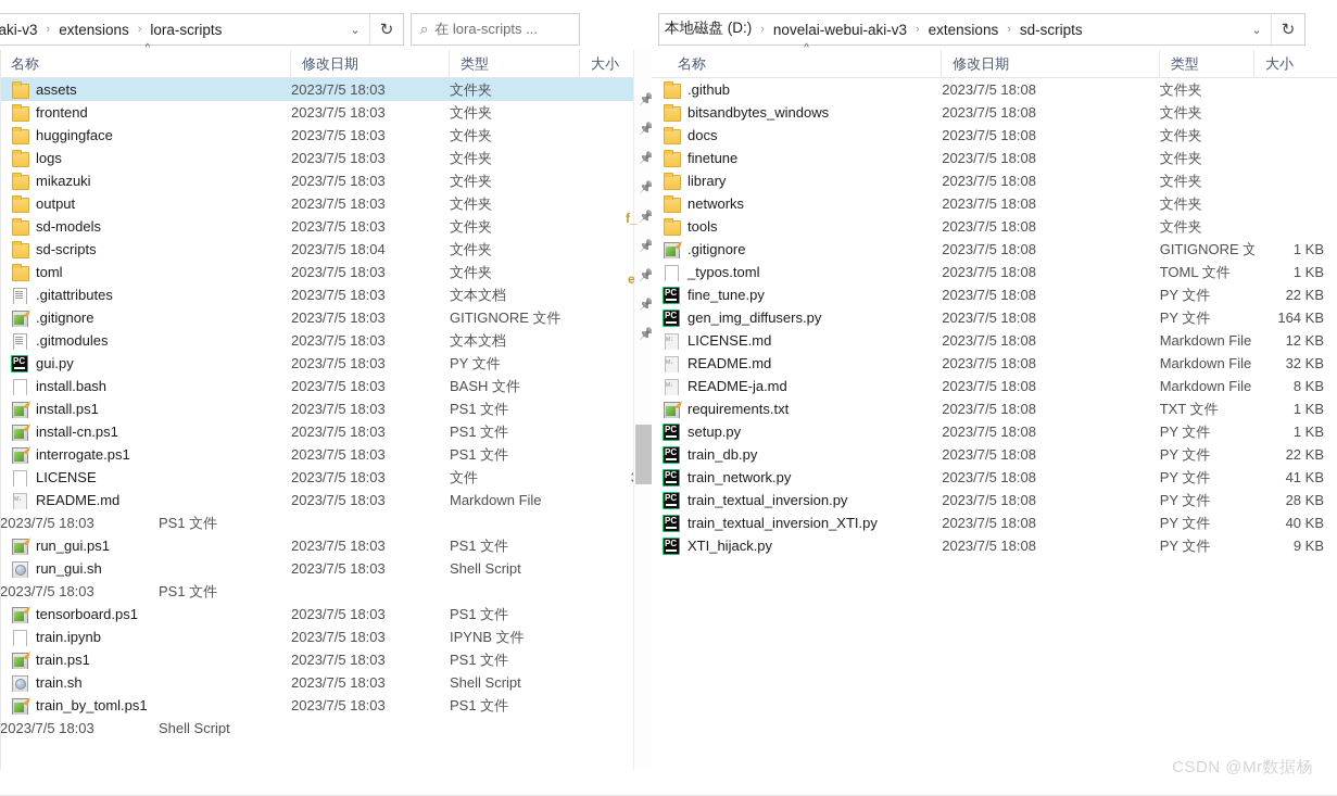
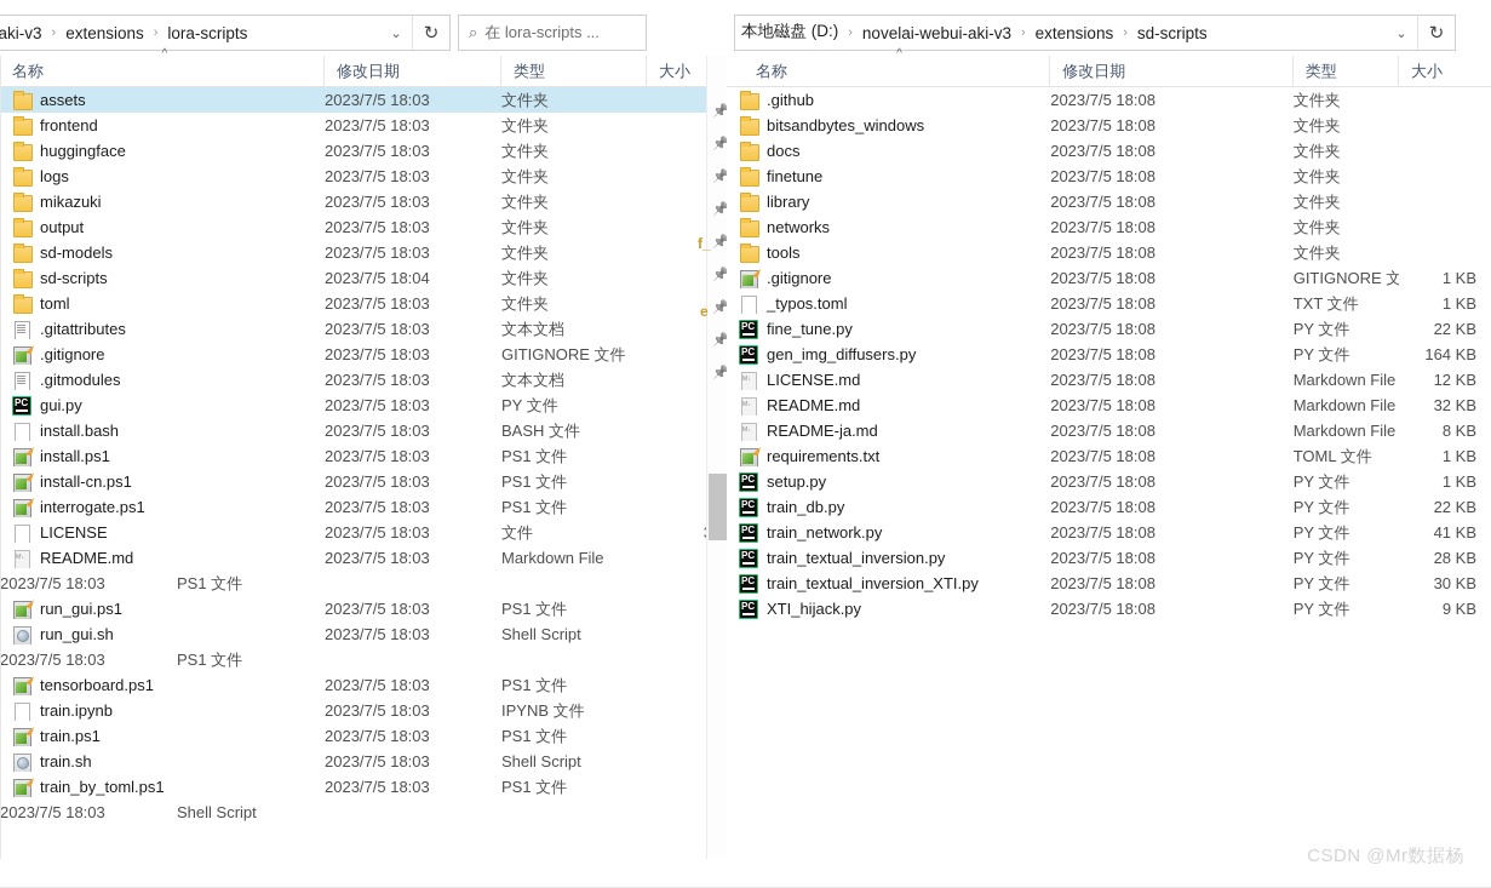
  aki-v3
  ›
  extensions
  ›
  lora-scripts
  ⌄
  ↻
  ⌕
  在 lora-scripts ...
  ^
  名称
  修改日期
  类型
  大小
  assets
  2023/7/5 18:03
  文件夹
  frontend
  2023/7/5 18:03
  文件夹
  huggingface
  2023/7/5 18:03
  文件夹
  logs
  2023/7/5 18:03
  文件夹
  mikazuki
  2023/7/5 18:03
  文件夹
  output
  2023/7/5 18:03
  文件夹
  sd-models
  2023/7/5 18:03
  文件夹
  sd-scripts
  2023/7/5 18:04
  文件夹
  toml
  2023/7/5 18:03
  文件夹
  .gitattributes
  2023/7/5 18:03
  文本文档
  .gitignore
  2023/7/5 18:03
  GITIGNORE 文件
  .gitmodules
  2023/7/5 18:03
  文本文档
  PC
  gui.py
  2023/7/5 18:03
  PY 文件
  install.bash
  2023/7/5 18:03
  BASH 文件
  install.ps1
  2023/7/5 18:03
  PS1 文件
  install-cn.ps1
  2023/7/5 18:03
  PS1 文件
  interrogate.ps1
  2023/7/5 18:03
  PS1 文件
  LICENSE
  2023/7/5 18:03
  文件
  README.md
  2023/7/5 18:03
  Markdown File
  2023/7/5 18:03
  PS1 文件
  run_gui.ps1
  2023/7/5 18:03
  PS1 文件
  run_gui.sh
  2023/7/5 18:03
  Shell Script
  2023/7/5 18:03
  PS1 文件
  tensorboard.ps1
  2023/7/5 18:03
  PS1 文件
  train.ipynb
  2023/7/5 18:03
  IPYNB 文件
  train.ps1
  2023/7/5 18:03
  PS1 文件
  train.sh
  2023/7/5 18:03
  Shell Script
  train_by_toml.ps1
  2023/7/5 18:03
  PS1 文件
  2023/7/5 18:03
  Shell Script
  📌
  📌
  📌
  📌
  📌
  📌
  📌
  📌
  📌
  f_
  e
  本地磁盘 (D:)
  ›
  novelai-webui-aki-v3
  ›
  extensions
  ›
  sd-scripts
  ⌄
  ↻
  ^
  名称
  修改日期
  类型
  大小
  .github
  2023/7/5 18:08
  文件夹
  bitsandbytes_windows
  2023/7/5 18:08
  文件夹
  docs
  2023/7/5 18:08
  文件夹
  finetune
  2023/7/5 18:08
  文件夹
  library
  2023/7/5 18:08
  文件夹
  networks
  2023/7/5 18:08
  文件夹
  tools
  2023/7/5 18:08
  文件夹
  .gitignore
  2023/7/5 18:08
  GITIGNORE 文
  1 KB
  _typos.toml
  2023/7/5 18:08
- TOML 文件
+ TXT 文件
  1 KB
  PC
  fine_tune.py
  2023/7/5 18:08
  PY 文件
  22 KB
  PC
  gen_img_diffusers.py
  2023/7/5 18:08
  PY 文件
  164 KB
  LICENSE.md
  2023/7/5 18:08
  Markdown File
  12 KB
  README.md
  2023/7/5 18:08
  Markdown File
  32 KB
  README-ja.md
  2023/7/5 18:08
  Markdown File
  8 KB
  requirements.txt
  2023/7/5 18:08
- TXT 文件
+ TOML 文件
  1 KB
  PC
  setup.py
  2023/7/5 18:08
  PY 文件
  1 KB
  PC
  train_db.py
  2023/7/5 18:08
  PY 文件
  22 KB
  PC
  train_network.py
  2023/7/5 18:08
  PY 文件
  41 KB
  PC
  train_textual_inversion.py
  2023/7/5 18:08
  PY 文件
  28 KB
  PC
  train_textual_inversion_XTI.py
  2023/7/5 18:08
  PY 文件
- 40 KB
+ 30 KB
  PC
  XTI_hijack.py
  2023/7/5 18:08
  PY 文件
  9 KB
  CSDN @Mr数据杨
